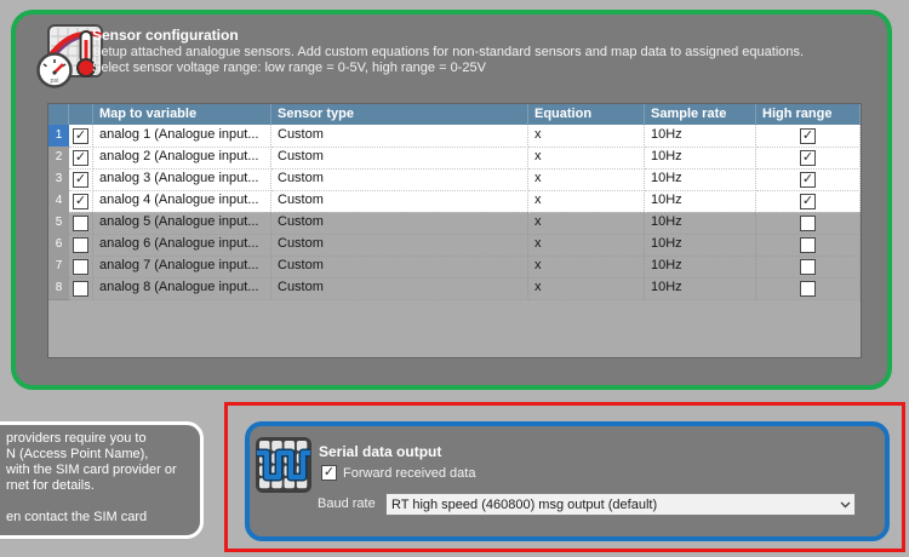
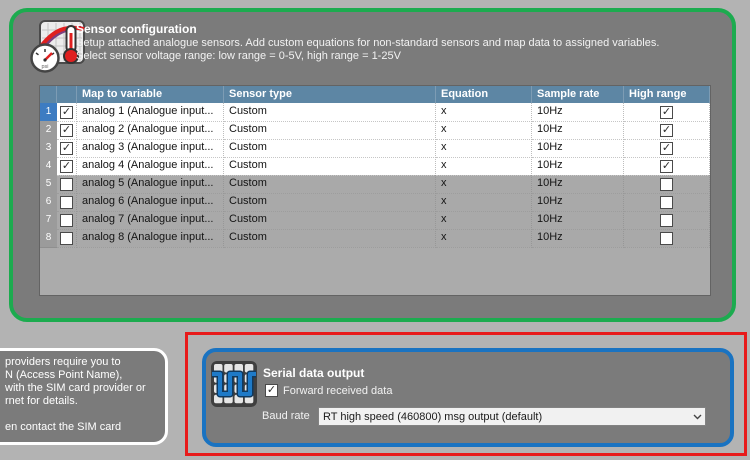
  Sensor configuration
- Setup attached analogue sensors. Add custom equations for non-standard sensors and map data to assigned equations.
+ Setup attached analogue sensors. Add custom equations for non-standard sensors and map data to assigned variables.
- Select sensor voltage range: low range = 0-5V, high range = 0-25V
+ Select sensor voltage range: low range = 0-5V, high range = 1-25V
  Map to variable
  Sensor type
  Equation
  Sample rate
  High range
  1
  ✓
  analog 1 (Analogue input...
  Custom
  x
  10Hz
  ✓
  2
  ✓
  analog 2 (Analogue input...
  Custom
  x
  10Hz
  ✓
  3
  ✓
  analog 3 (Analogue input...
  Custom
  x
  10Hz
  ✓
  4
  ✓
  analog 4 (Analogue input...
  Custom
  x
  10Hz
  ✓
  5
  analog 5 (Analogue input...
  Custom
  x
  10Hz
  6
  analog 6 (Analogue input...
  Custom
  x
  10Hz
  7
  analog 7 (Analogue input...
  Custom
  x
  10Hz
  8
  analog 8 (Analogue input...
  Custom
  x
  10Hz
  providers require you to
  N (Access Point Name),
  with the SIM card provider or
  rnet for details.
  en contact the SIM card
  Serial data output
  ✓
  Forward received data
  Baud rate
  RT high speed (460800) msg output (default)
